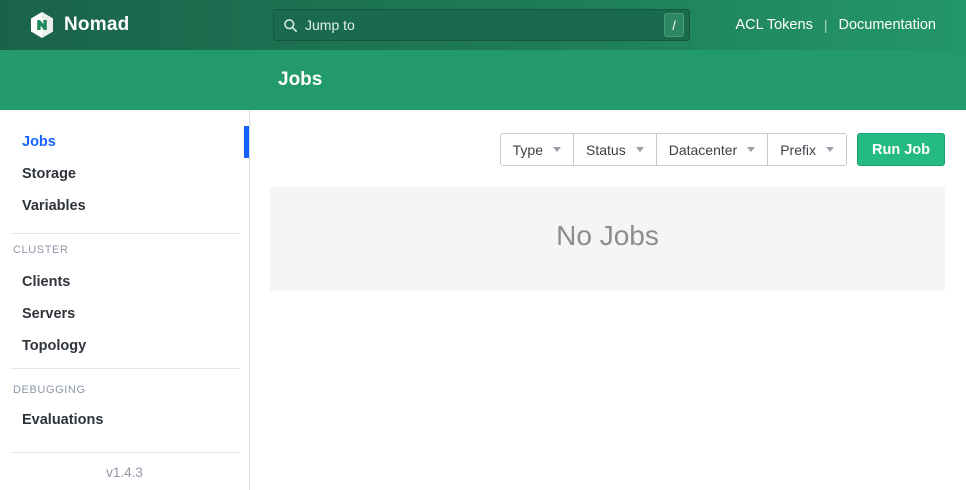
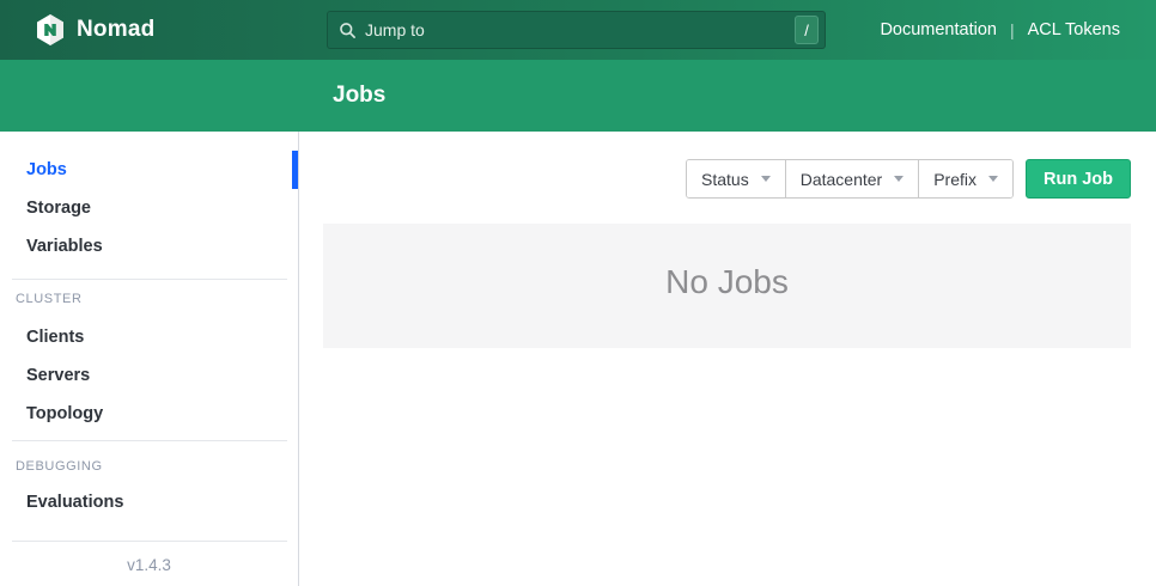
  Nomad
  Jump to
  /
- ACL Tokens
+ Documentation
  |
- Documentation
+ ACL Tokens
  Jobs
  Jobs
  Storage
  Variables
  CLUSTER
  Clients
  Servers
  Topology
  DEBUGGING
  Evaluations
  v1.4.3
- Type
  Status
  Datacenter
  Prefix
  Run Job
  No Jobs
